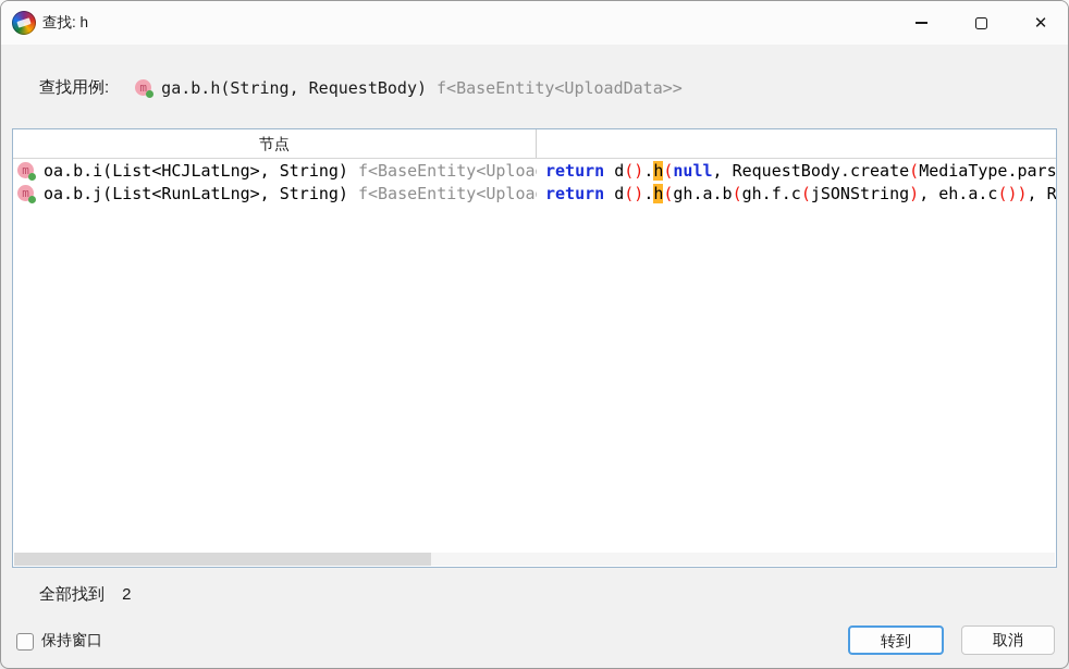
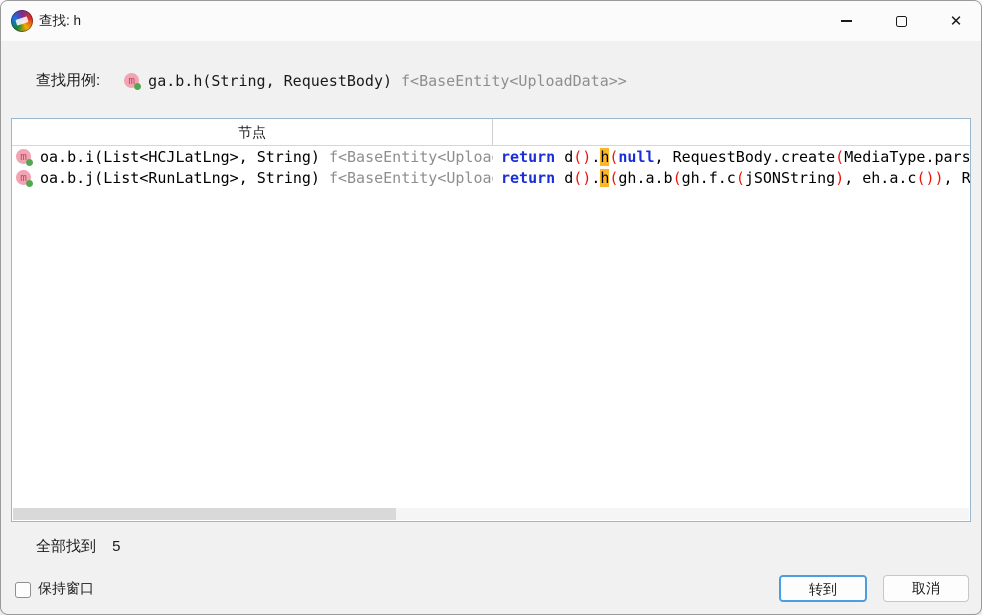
  查找: h
  ✕
  查找用例:
  m
  ga.b.h(String, RequestBody)
  f<BaseEntity<UploadData>>
  节点
  m
  oa.b.i(List<HCJLatLng>, String)
  f<BaseEntity<Uploa
  return d().h(null, RequestBody.create(MediaType.pars
  m
  oa.b.j(List<RunLatLng>, String)
  f<BaseEntity<Uploa
  return d().h(gh.a.b(gh.f.c(jSONString), eh.a.c()), R
- 全部找到 2
+ 全部找到 5
  保持窗口
  转到
  取消
